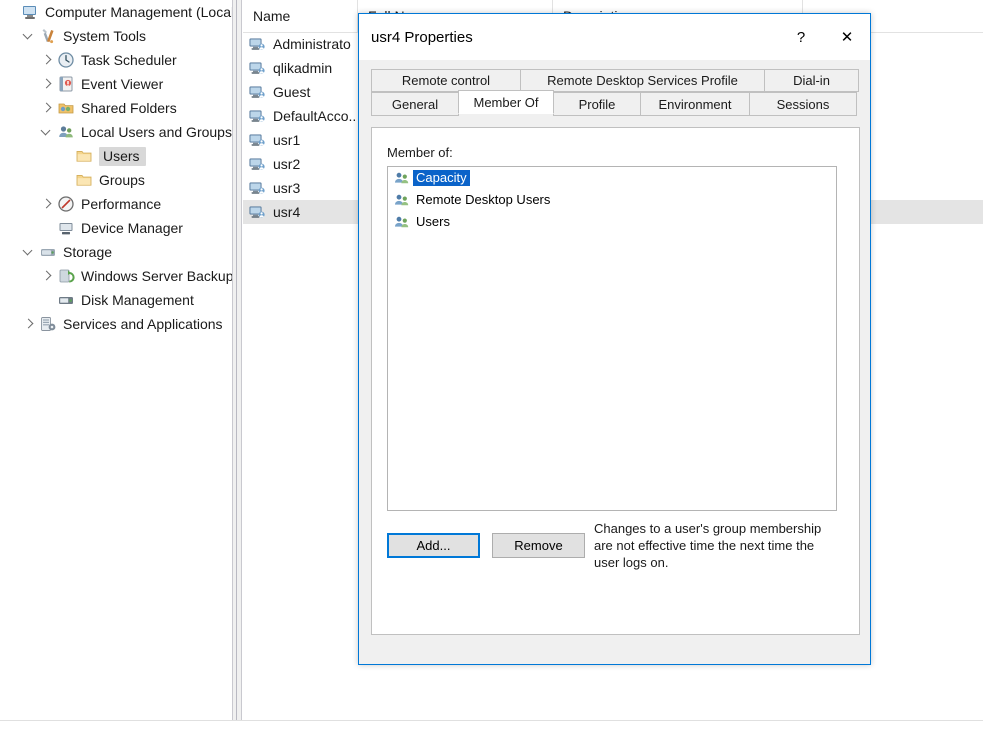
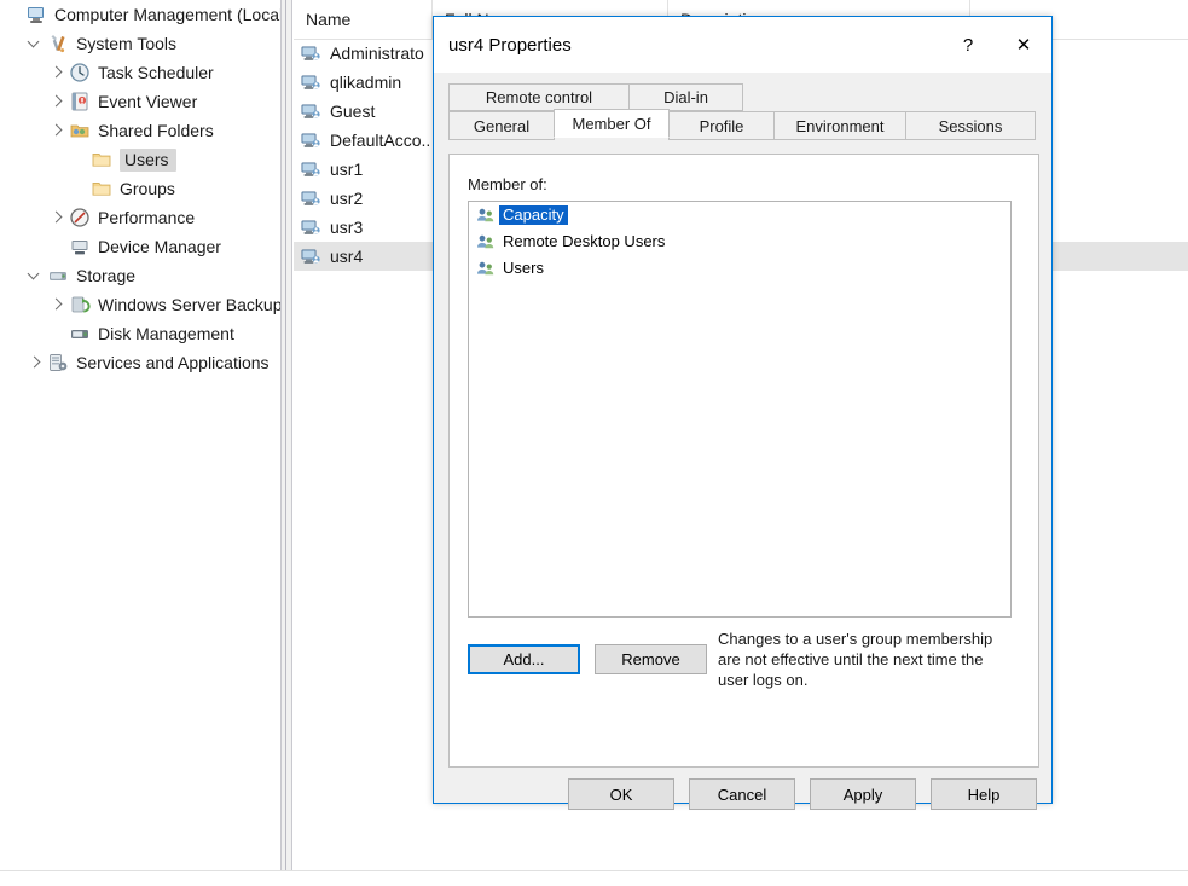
  Computer Management (Loca
  System Tools
  Task Scheduler
  Event Viewer
  Shared Folders
- Local Users and Groups
  Users
  Groups
  Performance
  Device Manager
  Storage
  Windows Server Backup
  Disk Management
  Services and Applications
  Name
  Administrato
  qlikadmin
  Guest
  DefaultAcco..
  usr1
  usr2
  usr3
  usr4
  usr4 Properties
  ?
  ✕
  Remote control
- Remote Desktop Services Profile
  Dial-in
  General
  Member Of
  Profile
  Environment
  Sessions
  Member of:
  Capacity
  Remote Desktop Users
  Users
  Add...
  Remove
- Changes to a user's group membership are not effective time the next time the user logs on.
+ Changes to a user's group membership are not effective until the next time the user logs on.
+ OK
+ Cancel
+ Apply
+ Help
